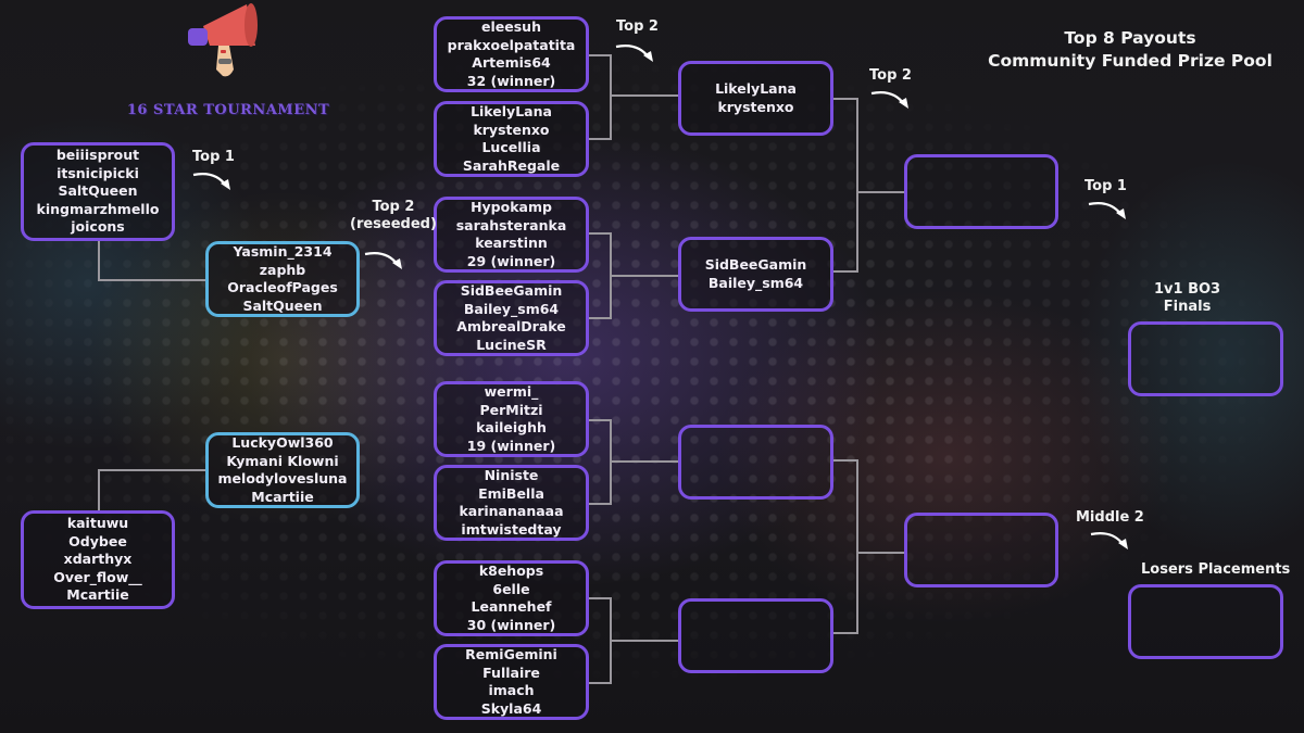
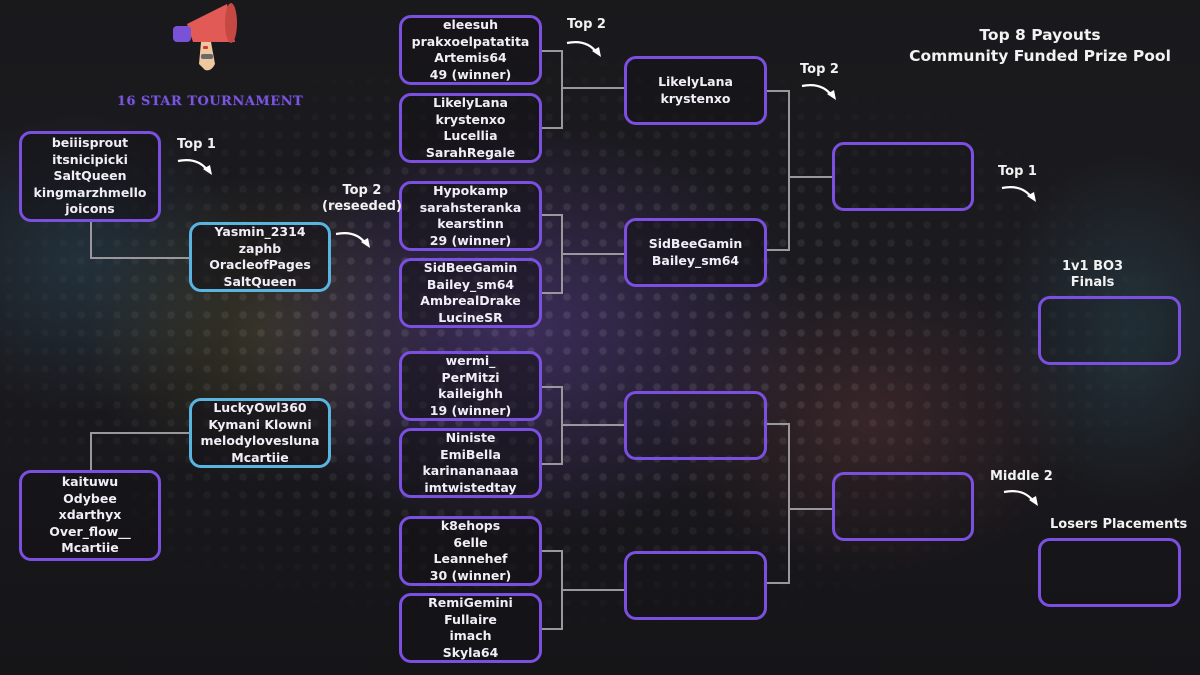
  16 STAR TOURNAMENT
  Top 8 Payouts
  Community Funded Prize Pool
  beiiisprout
  itsnicipicki
  SaltQueen
  kingmarzhmello
  joicons
  Yasmin_2314
  zaphb
  OracleofPages
  SaltQueen
  LuckyOwl360
  Kymani Klowni
  melodylovesluna
  Mcartiie
  kaituwu
  Odybee
  xdarthyx
  Over_flow__
  Mcartiie
  eleesuh
  prakxoelpatatita
  Artemis64
- 32 (winner)
+ 49 (winner)
  LikelyLana
  krystenxo
  Lucellia
  SarahRegale
  Hypokamp
  sarahsteranka
  kearstinn
  29 (winner)
  SidBeeGamin
  Bailey_sm64
  AmbrealDrake
  LucineSR
  wermi_
  PerMitzi
  kaileighh
  19 (winner)
  Niniste
  EmiBella
  karinananaaa
  imtwistedtay
  k8ehops
  6elle
  Leannehef
  30 (winner)
  RemiGemini
  Fullaire
  imach
  Skyla64
  LikelyLana
  krystenxo
  SidBeeGamin
  Bailey_sm64
  Top 1
  Top 2
  (reseeded)
  Top 2
  Top 2
  Top 1
  Middle 2
  1v1 BO3
  Finals
  Losers Placements
